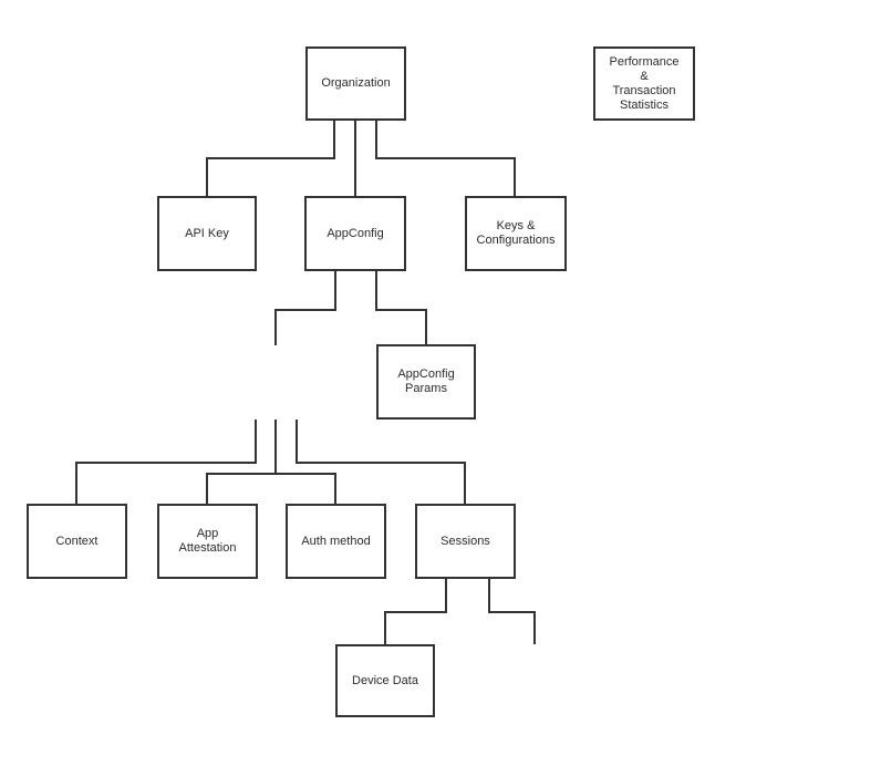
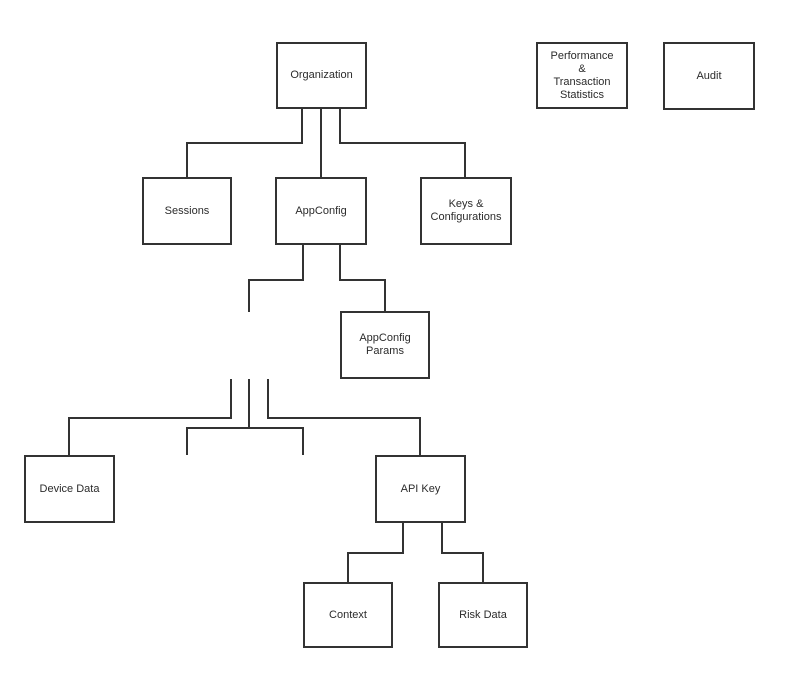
  Organization
  Performance
  &
  Transaction
  Statistics
+ Audit
- API Key
+ Sessions
  AppConfig
  Keys &
  Configurations
  AppConfig
  Params
- Context
+ Device Data
- App
- Attestation
- Auth method
- Sessions
+ API Key
- Device Data
+ Context
+ Risk Data
